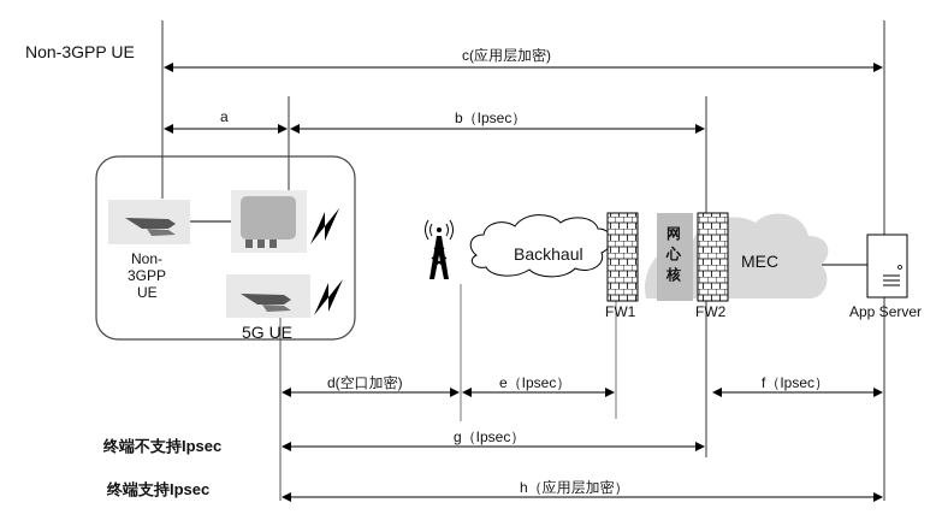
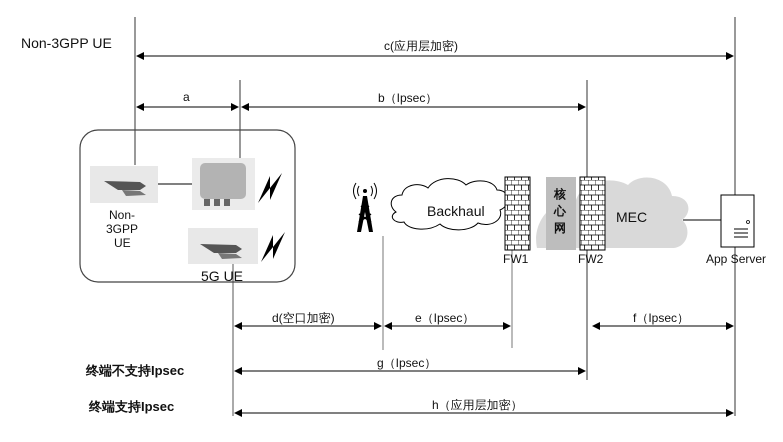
  Non-3GPP UE
  c(应用层加密)
  a
  b（Ipsec）
  Non-
  3GPP
  UE
  5G UE
  Backhaul
- 网
+ 核
  心
- 核
+ 网
  FW1
  FW2
  MEC
  App Server
  d(空口加密)
  e（Ipsec）
  f（Ipsec）
  终端不支持Ipsec
  g（Ipsec）
  终端支持Ipsec
  h（应用层加密）
